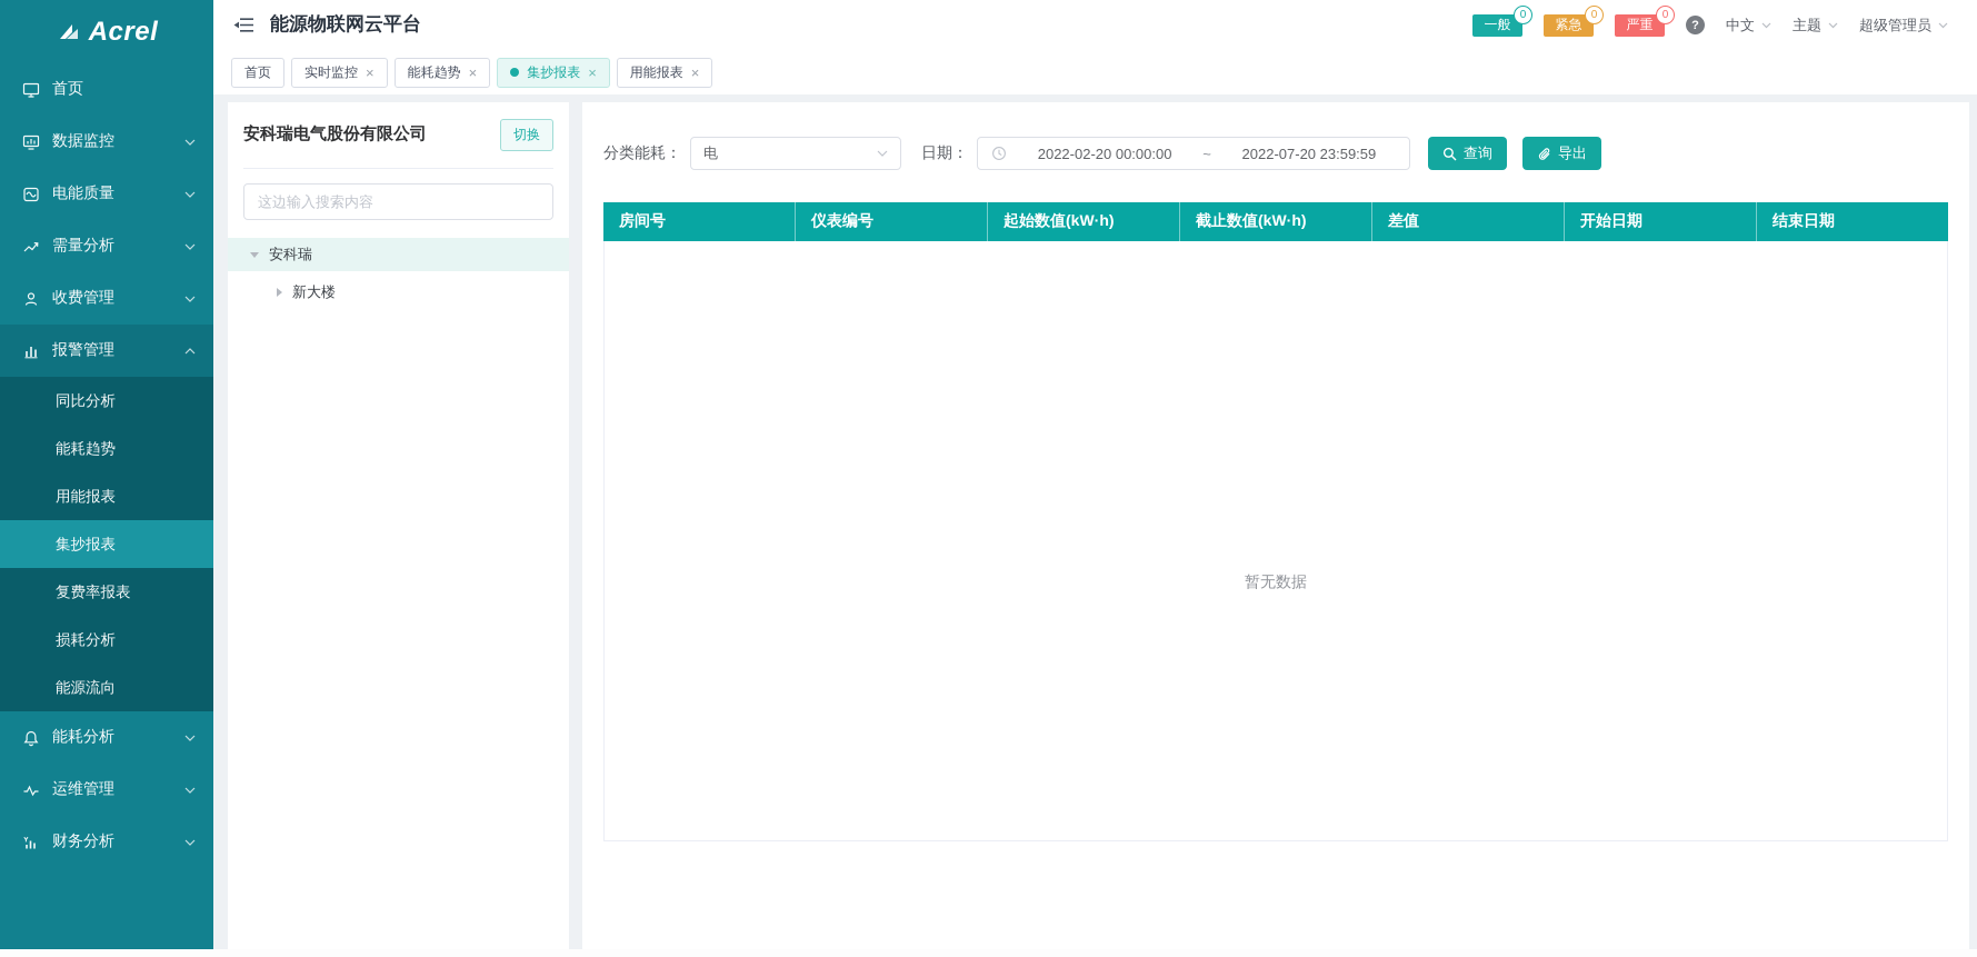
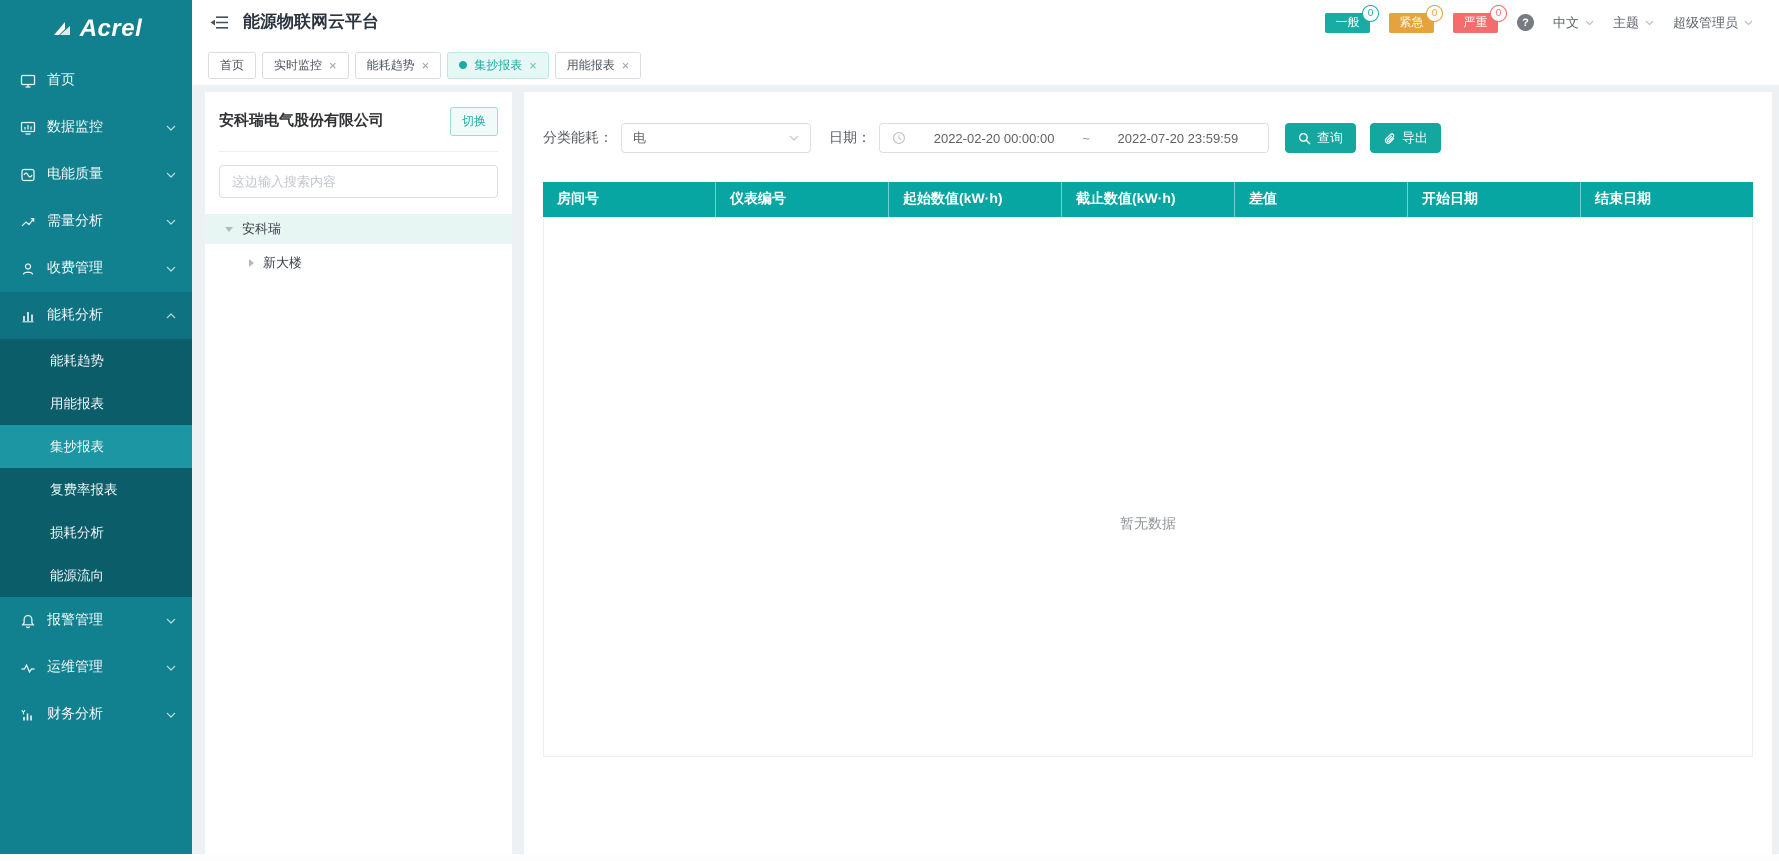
  Acrel
  首页
  数据监控
  电能质量
  需量分析
  收费管理
- 报警管理
+ 能耗分析
- 同比分析
  能耗趋势
  用能报表
  集抄报表
  复费率报表
  损耗分析
  能源流向
- 能耗分析
+ 报警管理
  运维管理
  财务分析
  能源物联网云平台
  一般
  0
  紧急
  0
  严重
  0
  ?
  中文
  主题
  超级管理员
  首页
  实时监控
  ×
  能耗趋势
  ×
  集抄报表
  ×
  用能报表
  ×
  安科瑞电气股份有限公司
  切换
  这边输入搜索内容
  安科瑞
  新大楼
  分类能耗：
  电
  日期：
  2022-02-20 00:00:00
  ~
  2022-07-20 23:59:59
  查询
  导出
  房间号
  仪表编号
  起始数值(kW·h)
  截止数值(kW·h)
  差值
  开始日期
  结束日期
  暂无数据
